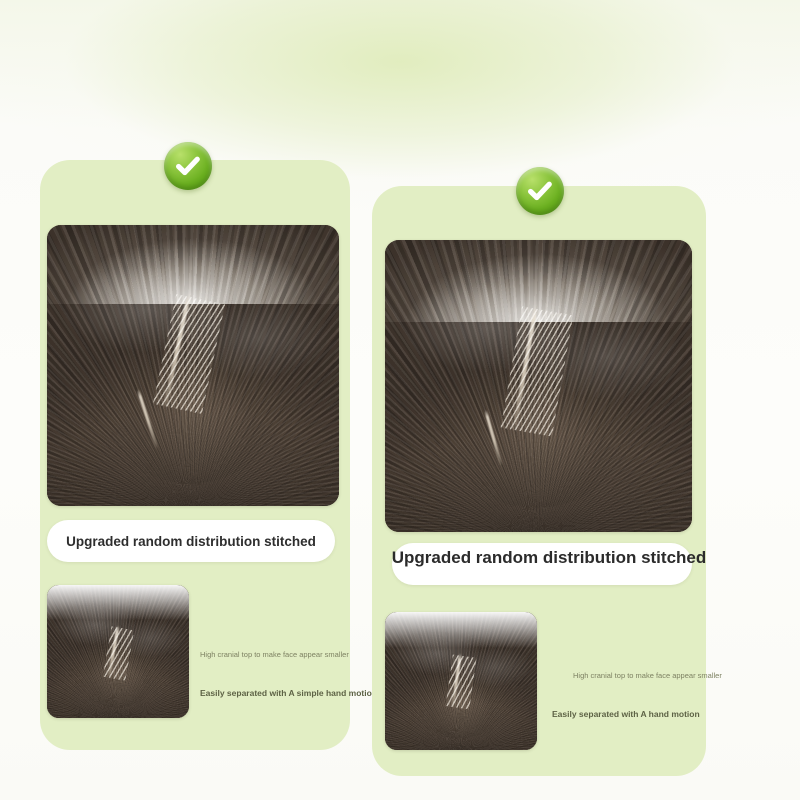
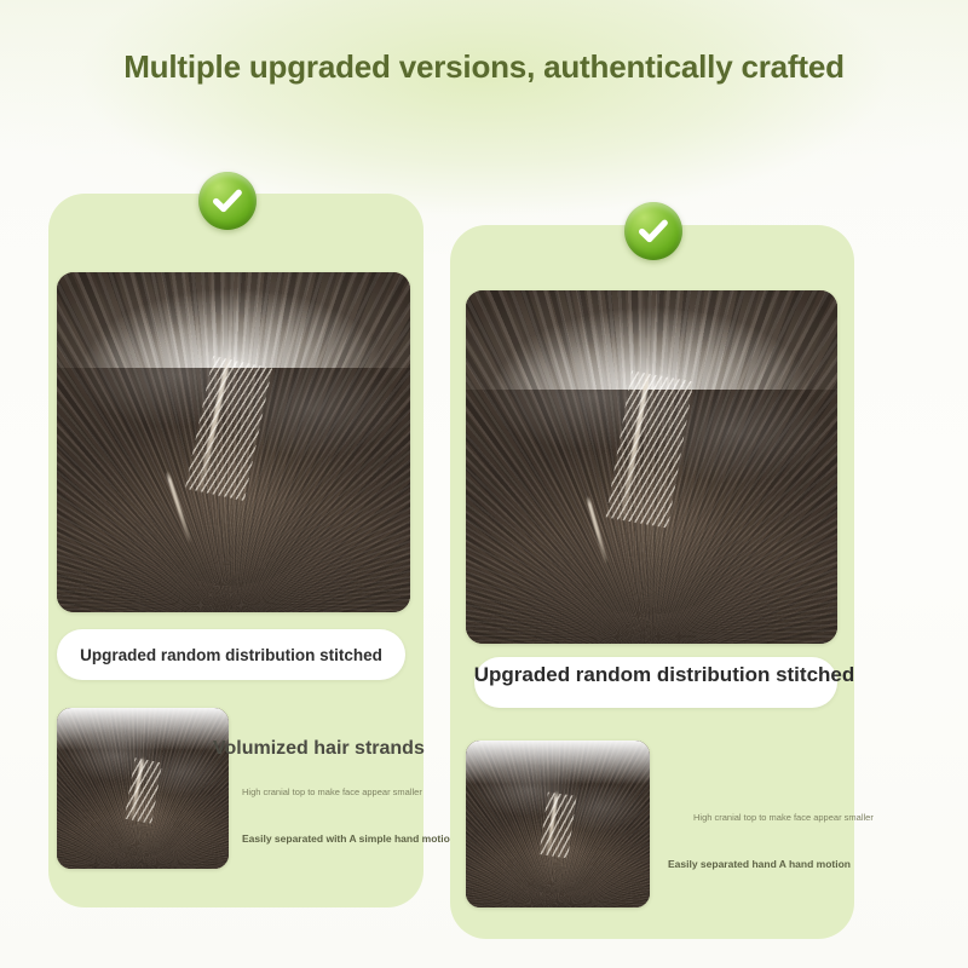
+ Multiple upgraded versions, authentically crafted
  Upgraded random distribution stitched
+ Volumized hair strands
  High cranial top to make face appear smaller
  Easily separated with A simple hand motio
  Upgraded random distribution stitched
  High cranial top to make face appear smaller
- Easily separated with A hand motion
+ Easily separated hand A hand motion
